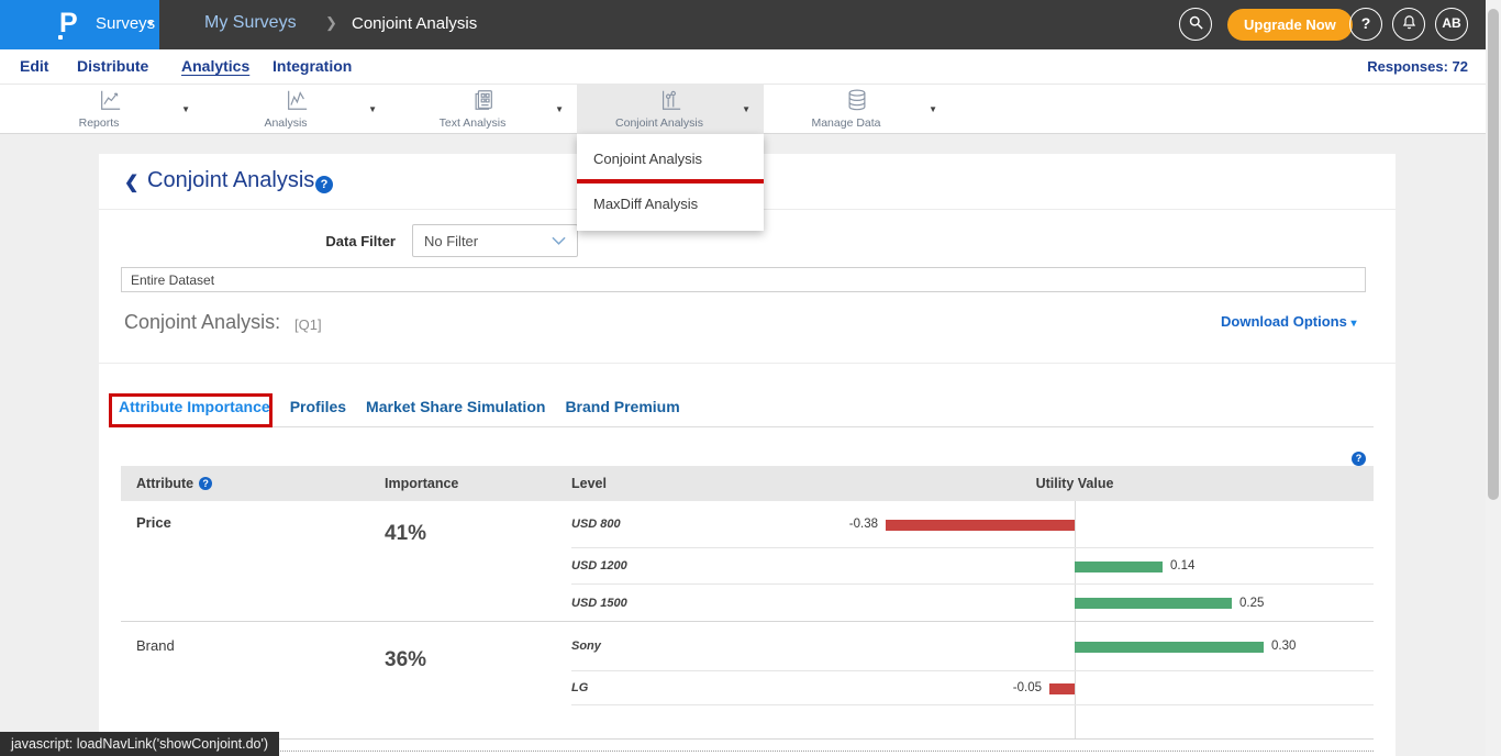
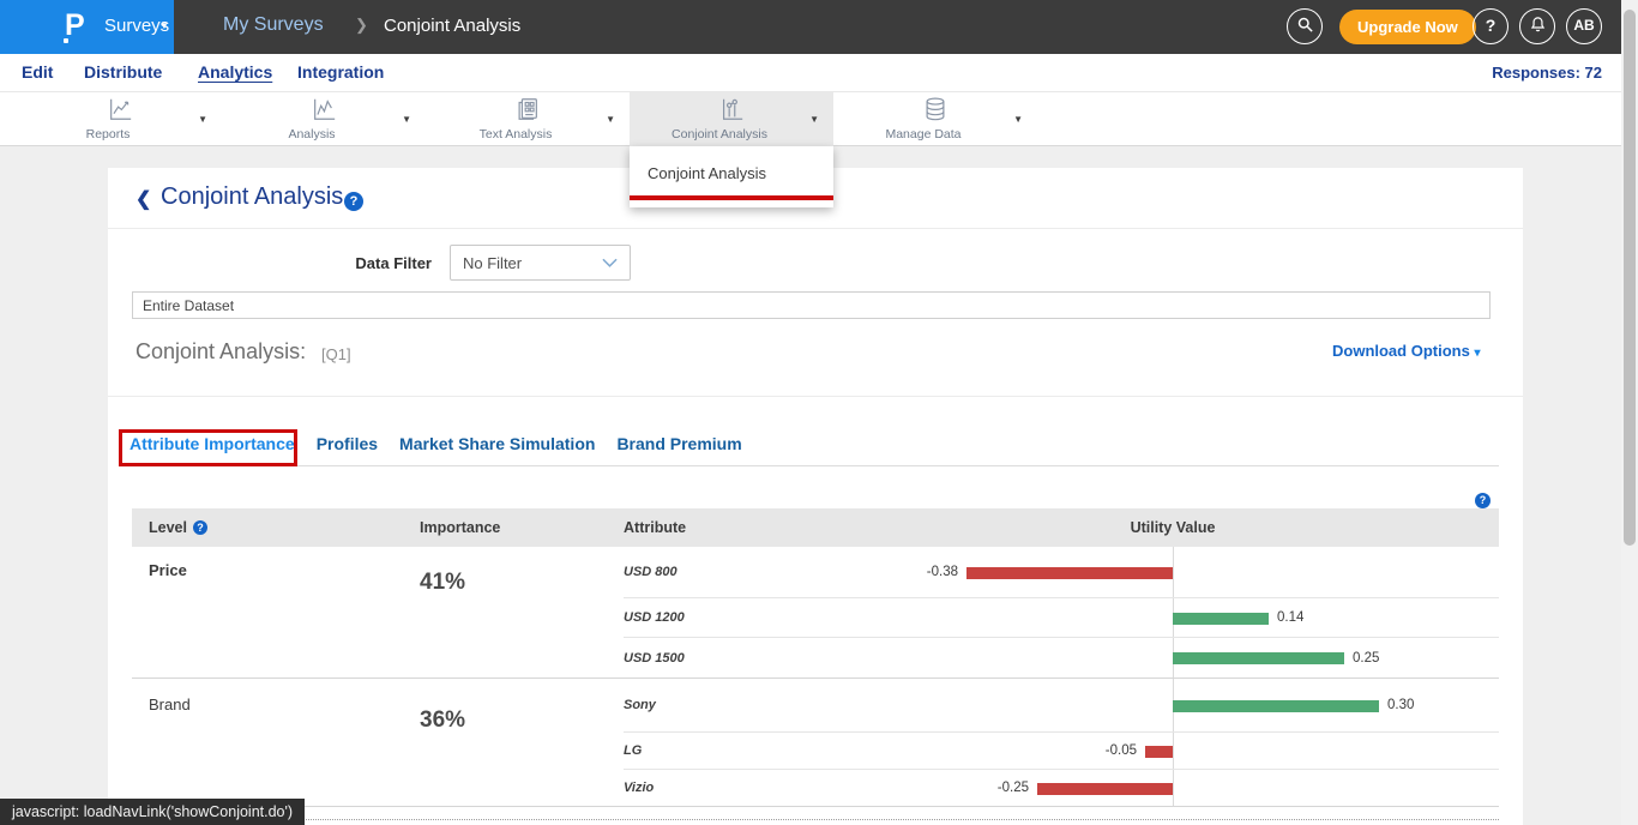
  P
  Surveys
  ▼
  My Surveys
  ❯
  Conjoint Analysis
  Upgrade Now
  ?
  AB
  Edit
  Distribute
  Analytics
  Integration
  Responses: 72
  Reports
  ▼
  Analysis
  ▼
  Text Analysis
  ▼
  Conjoint Analysis
  ▼
  Manage Data
  ▼
  Conjoint Analysis
- MaxDiff Analysis
  ❮
  Conjoint Analysis
  ?
  Data Filter
  No Filter
  Entire Dataset
  Conjoint Analysis:
  [Q1]
  Download Options ▾
  Attribute Importance
  Profiles
  Market Share Simulation
  Brand Premium
  ?
- Attribute ?
+ Level ?
  Importance
- Level
+ Attribute
  Utility Value
  Price
  41%
  USD 800
  -0.38
  USD 1200
  0.14
  USD 1500
  0.25
  Brand
  36%
  Sony
  0.30
  LG
  -0.05
+ Vizio
+ -0.25
  javascript: loadNavLink('showConjoint.do')
